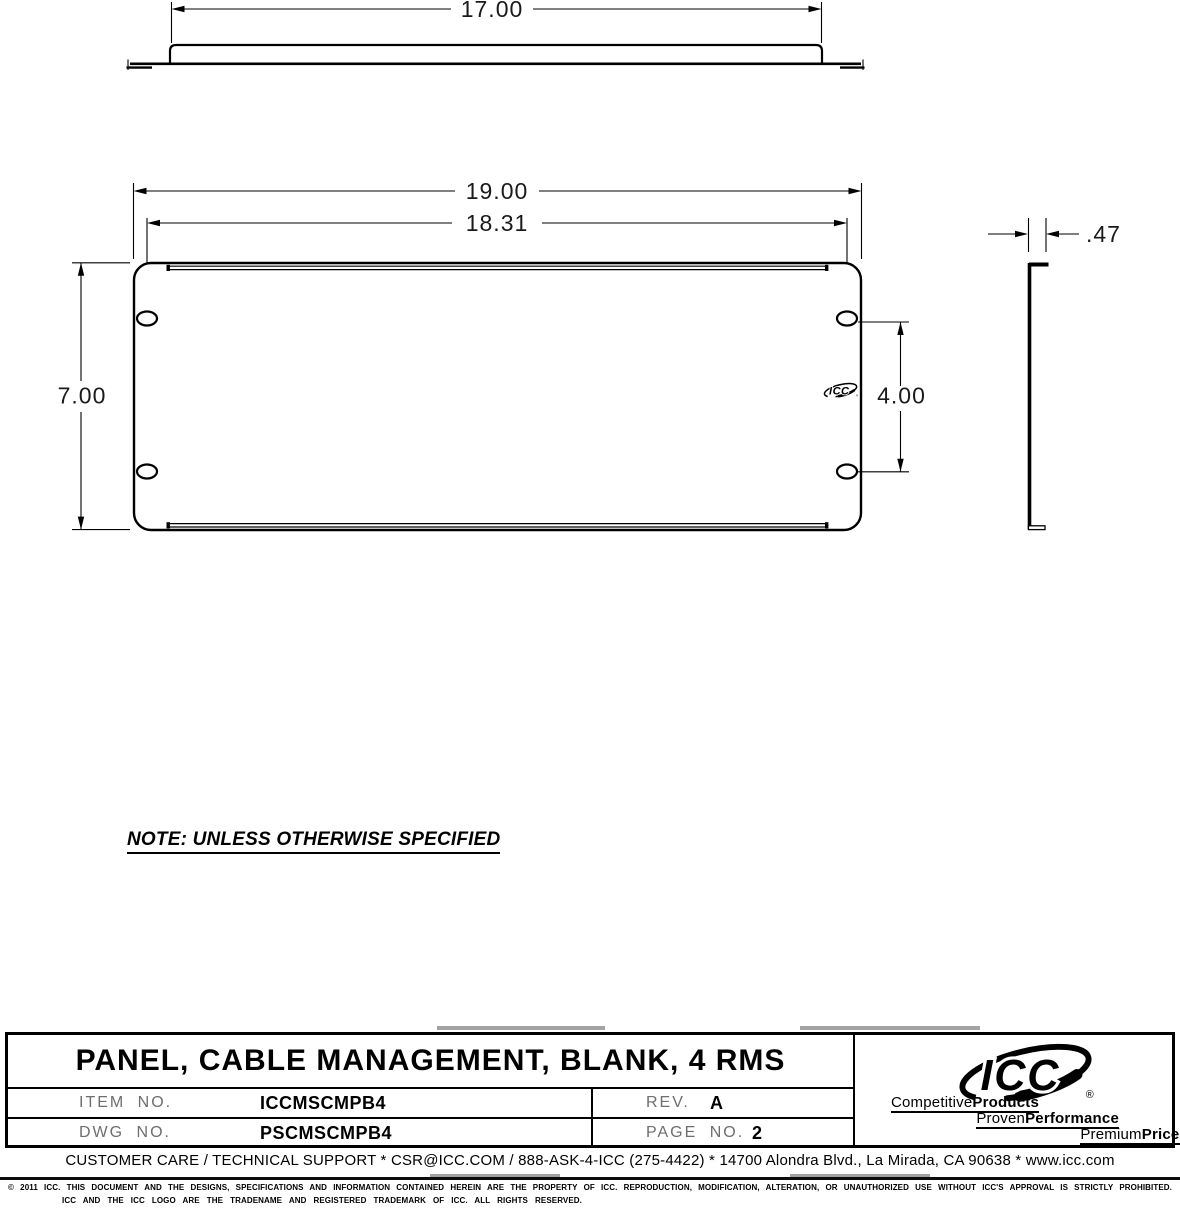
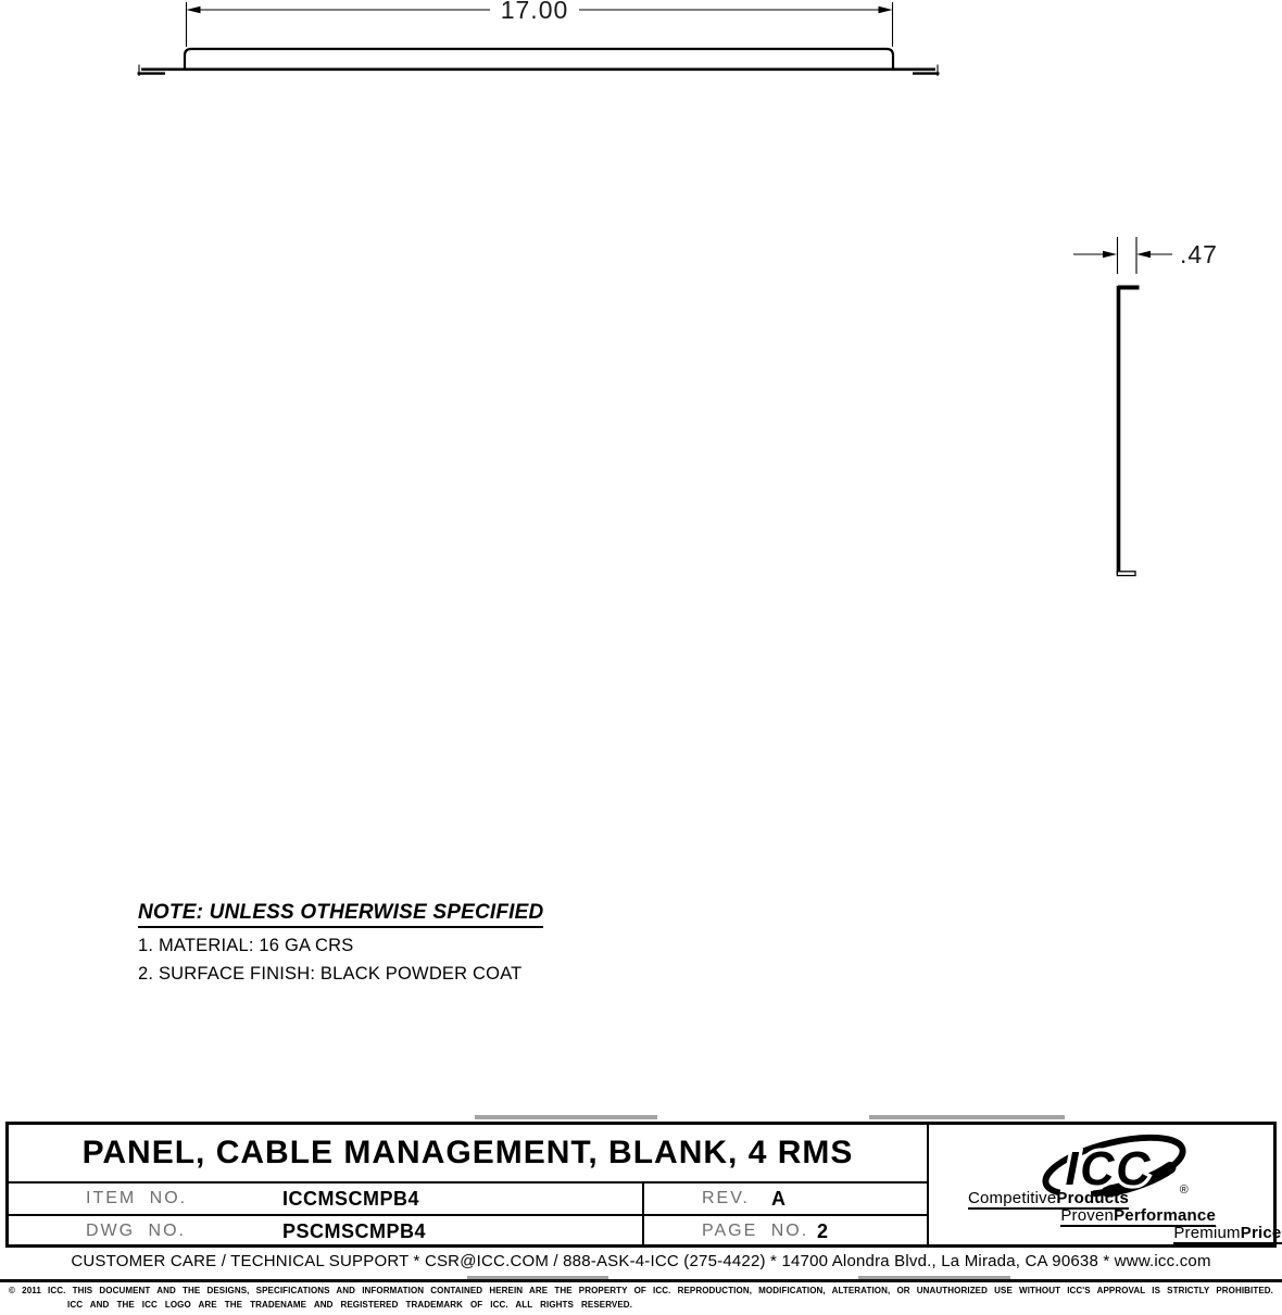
  17.00
- 19.00
- 18.31
- 7.00
- 4.00
  .47
  NOTE: UNLESS OTHERWISE SPECIFIED
+ 1. MATERIAL: 16 GA CRS
+ 2. SURFACE FINISH: BLACK POWDER COAT
  PANEL, CABLE MANAGEMENT, BLANK, 4 RMS
  ITEM NO.
  ICCMSCMPB4
  REV.
  A
  DWG NO.
  PSCMSCMPB4
  PAGE NO.
  2
  CompetitiveProducts
  ProvenPerformance
  PremiumPrice
  CUSTOMER CARE / TECHNICAL SUPPORT * CSR@ICC.COM / 888-ASK-4-ICC (275-4422) * 14700 Alondra Blvd., La Mirada, CA 90638 * www.icc.com
  © 2011 ICC. THIS DOCUMENT AND THE DESIGNS, SPECIFICATIONS AND INFORMATION CONTAINED HEREIN ARE THE PROPERTY OF ICC. REPRODUCTION, MODIFICATION, ALTERATION, OR UNAUTHORIZED USE WITHOUT ICC'S APPROVAL IS STRICTLY PROHIBITED.
  ICC AND THE ICC LOGO ARE THE TRADENAME AND REGISTERED TRADEMARK OF ICC. ALL RIGHTS RESERVED.
